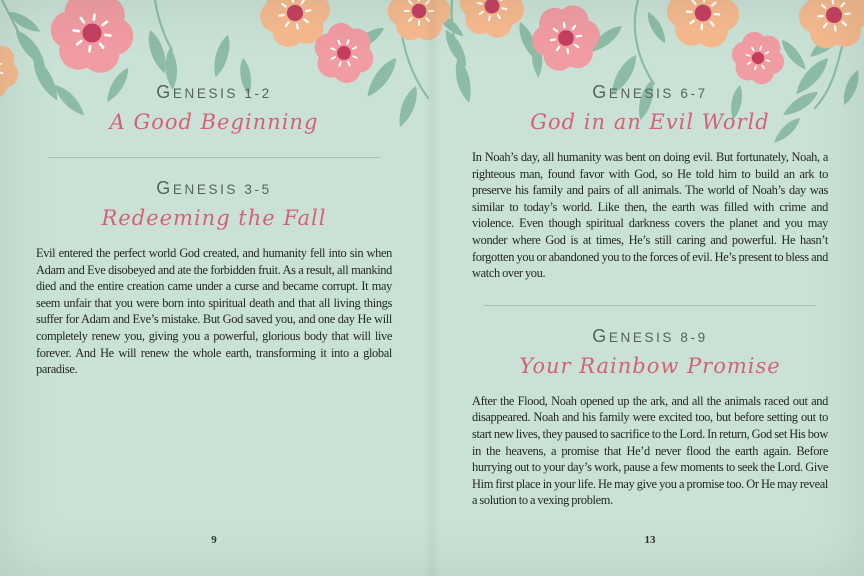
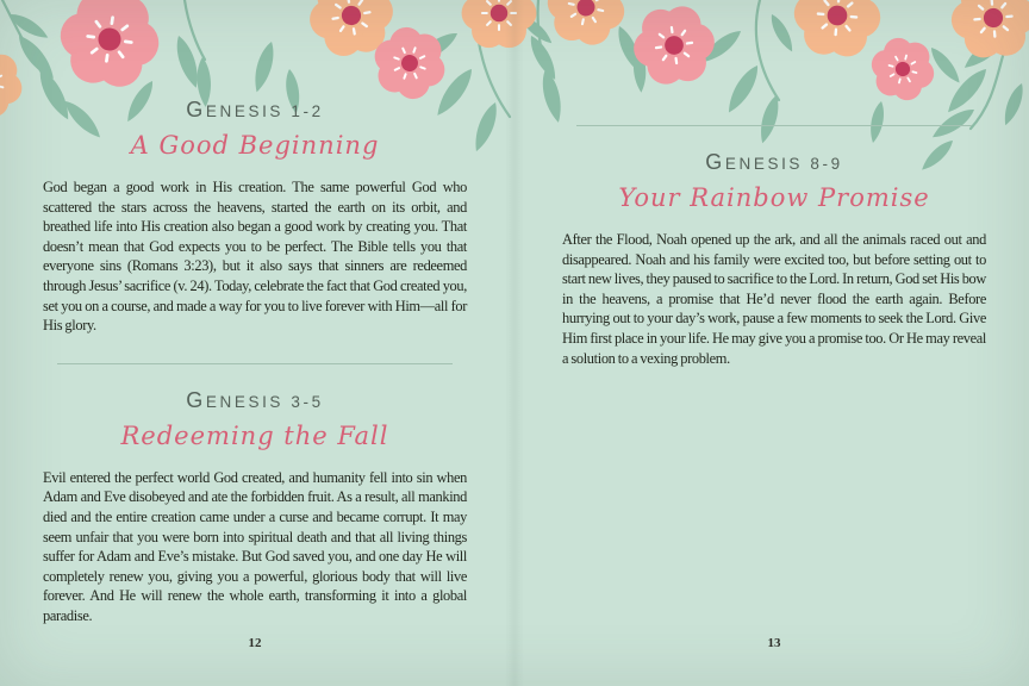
  GENESIS 1-2
  A Good Beginning
+ God began a good work in His creation. The same powerful God who scattered the stars across the heavens, started the earth on its orbit, and breathed life into His creation also began a good work by creating you. That doesn’t mean that God expects you to be perfect. The Bible tells you that everyone sins (Romans 3:23), but it also says that sinners are redeemed through Jesus’ sacrifice (v. 24). Today, celebrate the fact that God created you, set you on a course, and made a way for you to live forever with Him—all for His glory.
  GENESIS 3-5
  Redeeming the Fall
  Evil entered the perfect world God created, and humanity fell into sin when Adam and Eve disobeyed and ate the forbidden fruit. As a result, all mankind died and the entire creation came under a curse and became corrupt. It may seem unfair that you were born into spiritual death and that all living things suffer for Adam and Eve’s mistake. But God saved you, and one day He will completely renew you, giving you a powerful, glorious body that will live forever. And He will renew the whole earth, transforming it into a global paradise.
- 9
+ 12
- GENESIS 6-7
- God in an Evil World
- In Noah’s day, all humanity was bent on doing evil. But fortunately, Noah, a righteous man, found favor with God, so He told him to build an ark to preserve his family and pairs of all animals. The world of Noah’s day was similar to today’s world. Like then, the earth was filled with crime and violence. Even though spiritual darkness covers the planet and you may wonder where God is at times, He’s still caring and powerful. He hasn’t forgotten you or abandoned you to the forces of evil. He’s present to bless and watch over you.
  GENESIS 8-9
  Your Rainbow Promise
  After the Flood, Noah opened up the ark, and all the animals raced out and disappeared. Noah and his family were excited too, but before setting out to start new lives, they paused to sacrifice to the Lord. In return, God set His bow in the heavens, a promise that He’d never flood the earth again. Before hurrying out to your day’s work, pause a few moments to seek the Lord. Give Him first place in your life. He may give you a promise too. Or He may reveal a solution to a vexing problem.
  13
